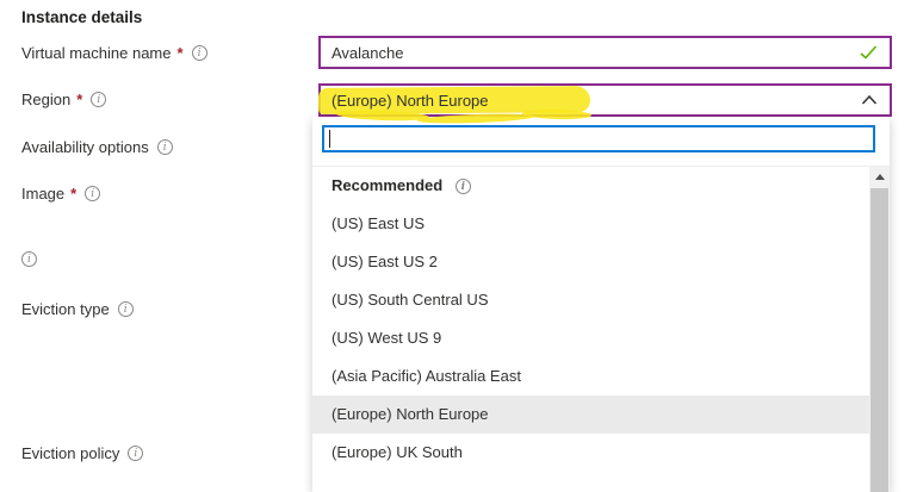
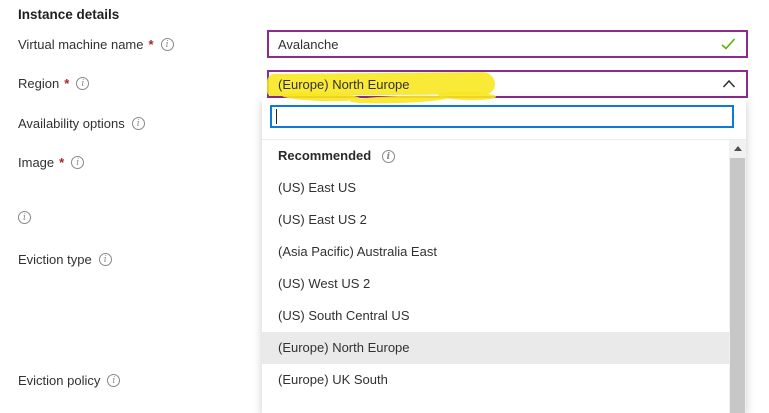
  Instance details
  Virtual machine name
  *
  i
  Region
  *
  i
  Availability options
  i
  Image
  *
  i
  i
  Eviction type
  i
  Eviction policy
  i
  Avalanche
  (Europe) North Europe
  Recommended i
  (US) East US
  (US) East US 2
- (US) South Central US
+ (Asia Pacific) Australia East
- (US) West US 9
+ (US) West US 2
- (Asia Pacific) Australia East
+ (US) South Central US
  (Europe) North Europe
  (Europe) UK South
